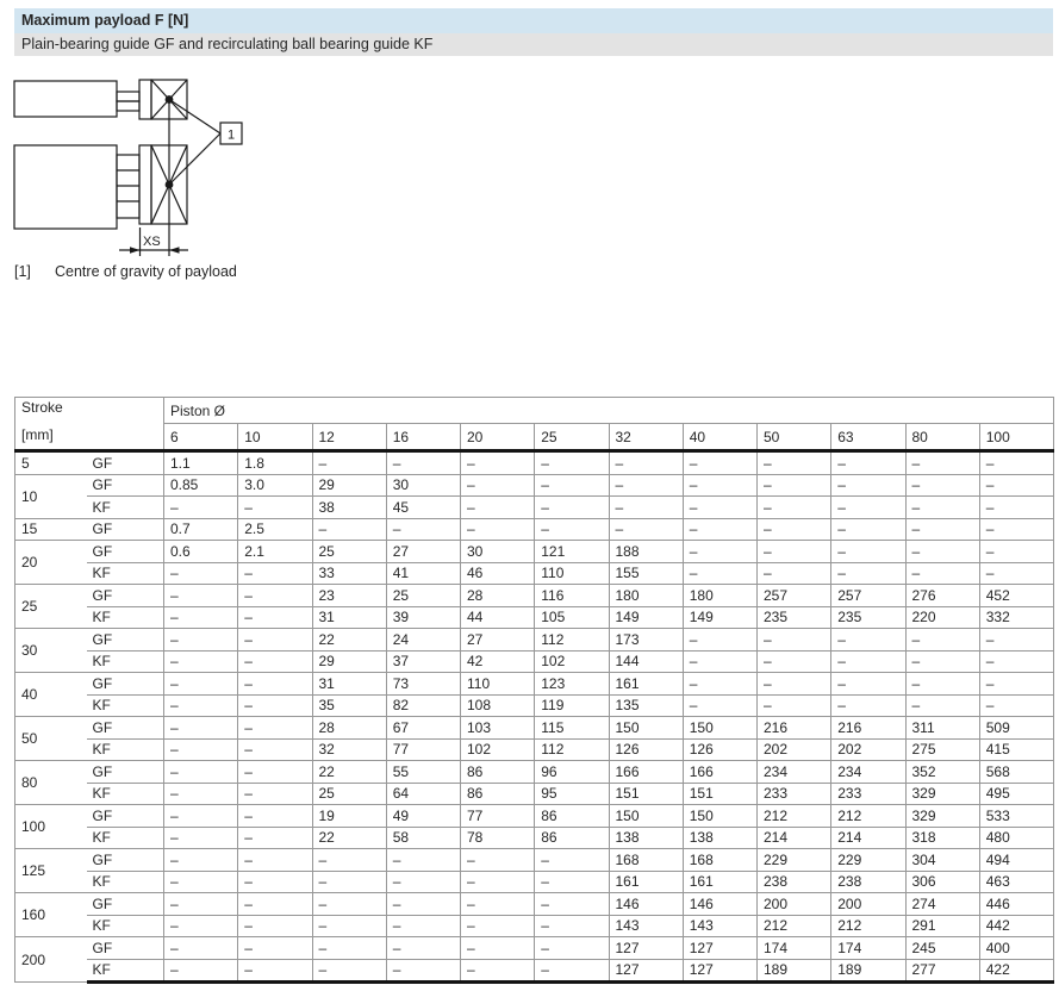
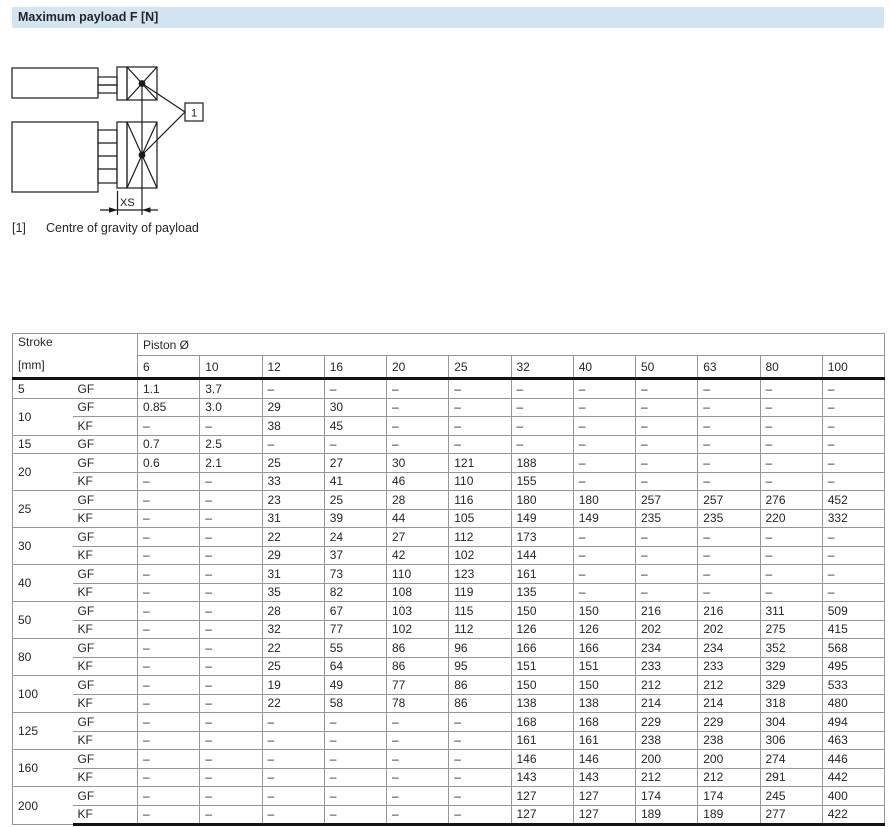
  Maximum payload F [N]
- Plain-bearing guide GF and recirculating ball bearing guide KF
  1
  XS
  [1] Centre of gravity of payload
  Stroke [mm]	Piston Ø
  6	10	12	16	20	25	32	40	50	63	80	100
- 5	GF	1.1	1.8	–	–	–	–	–	–	–	–	–	–
+ 5	GF	1.1	3.7	–	–	–	–	–	–	–	–	–	–
  10	GF	0.85	3.0	29	30	–	–	–	–	–	–	–	–
  KF	–	–	38	45	–	–	–	–	–	–	–	–
  15	GF	0.7	2.5	–	–	–	–	–	–	–	–	–	–
  20	GF	0.6	2.1	25	27	30	121	188	–	–	–	–	–
  KF	–	–	33	41	46	110	155	–	–	–	–	–
  25	GF	–	–	23	25	28	116	180	180	257	257	276	452
  KF	–	–	31	39	44	105	149	149	235	235	220	332
  30	GF	–	–	22	24	27	112	173	–	–	–	–	–
  KF	–	–	29	37	42	102	144	–	–	–	–	–
  40	GF	–	–	31	73	110	123	161	–	–	–	–	–
  KF	–	–	35	82	108	119	135	–	–	–	–	–
  50	GF	–	–	28	67	103	115	150	150	216	216	311	509
  KF	–	–	32	77	102	112	126	126	202	202	275	415
  80	GF	–	–	22	55	86	96	166	166	234	234	352	568
  KF	–	–	25	64	86	95	151	151	233	233	329	495
  100	GF	–	–	19	49	77	86	150	150	212	212	329	533
  KF	–	–	22	58	78	86	138	138	214	214	318	480
  125	GF	–	–	–	–	–	–	168	168	229	229	304	494
  KF	–	–	–	–	–	–	161	161	238	238	306	463
  160	GF	–	–	–	–	–	–	146	146	200	200	274	446
  KF	–	–	–	–	–	–	143	143	212	212	291	442
  200	GF	–	–	–	–	–	–	127	127	174	174	245	400
  KF	–	–	–	–	–	–	127	127	189	189	277	422
